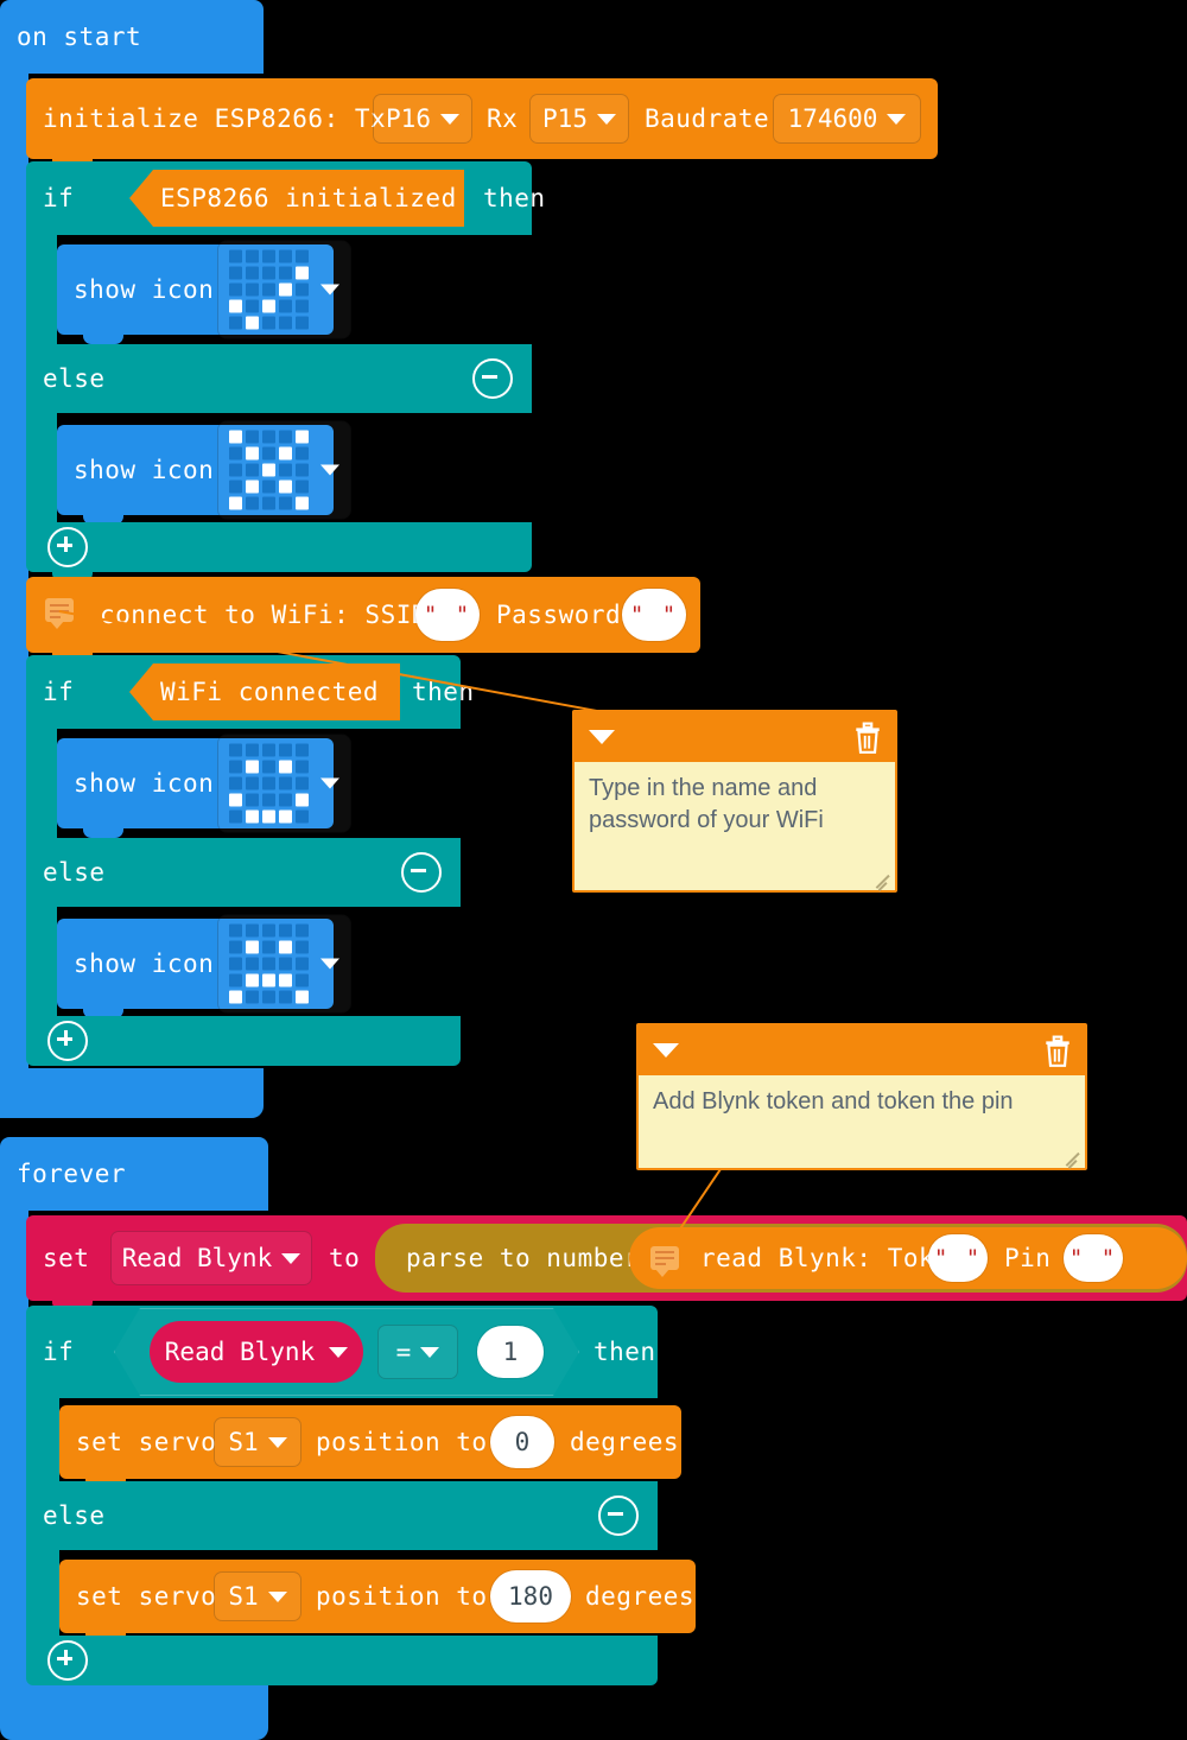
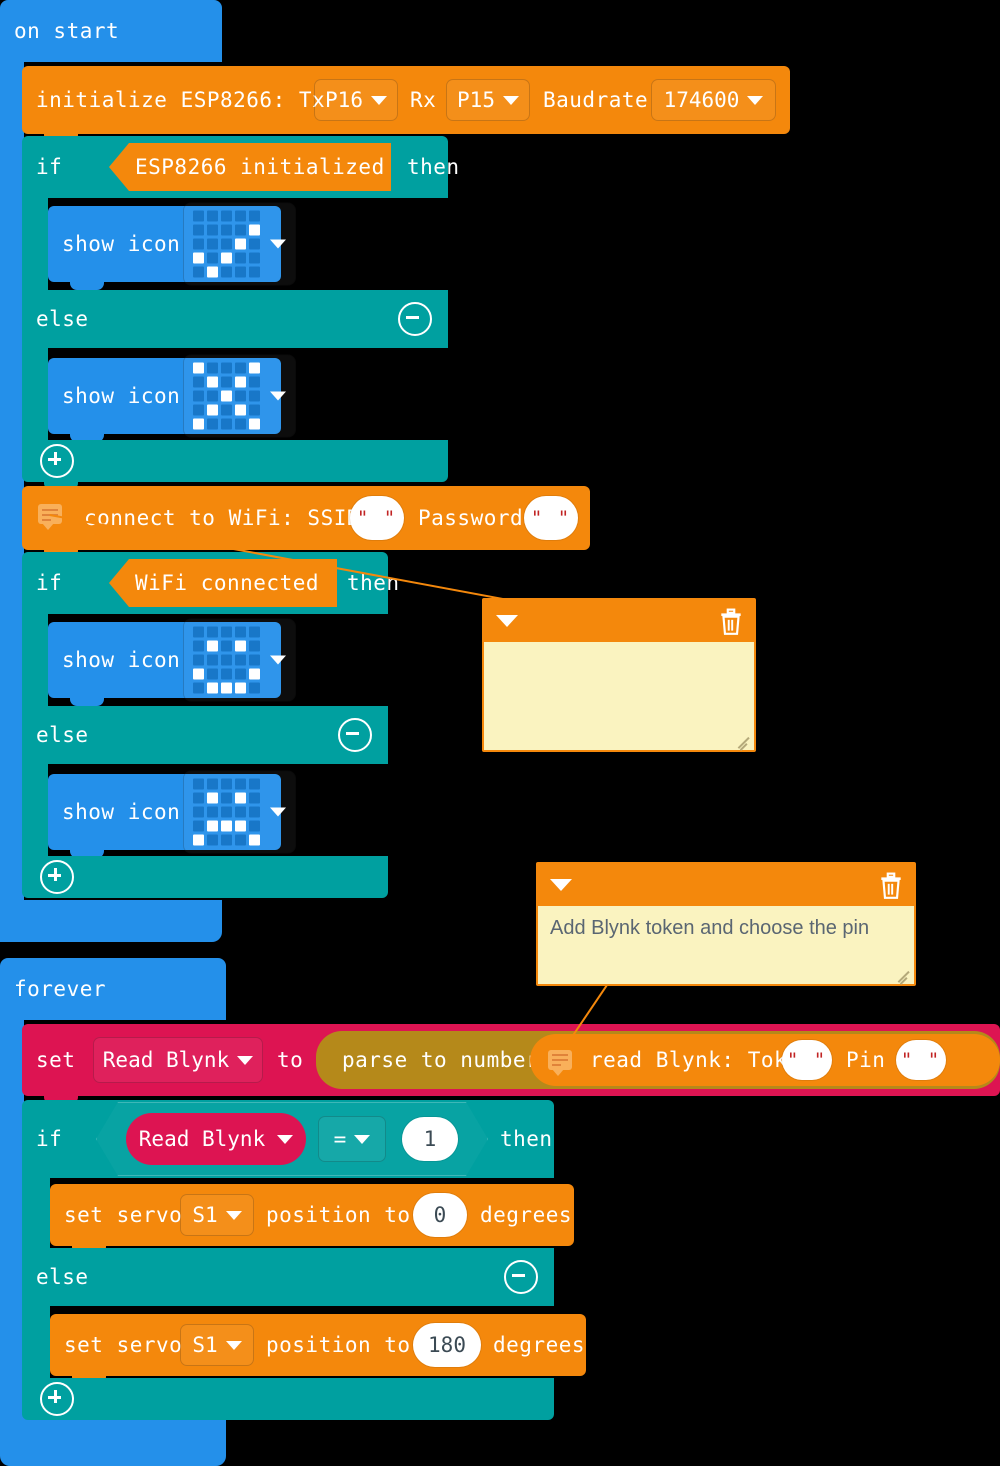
  on start
  initialize ESP8266: Tx
  P16
  Rx
  P15
  Baudrate
  174600
  if
  ESP8266 initialized
  then
  show icon
  else
  show icon
  connect to WiFi: SSI
  " "
  Password
  " "
  if
  WiFi connected
  then
  show icon
  else
  show icon
  forever
  set
  Read Blynk
  to
  parse to numbe
  read Blynk: Tok
  " "
  Pin
  " "
  if
  Read Blynk
  =
  1
  then
  set servo
  S1
  position to
  0
  degrees
  else
  set servo
  S1
  position to
  180
  degrees
- Type in the name and
- password of your WiFi
- Add Blynk token and token the pin
+ Add Blynk token and choose the pin
